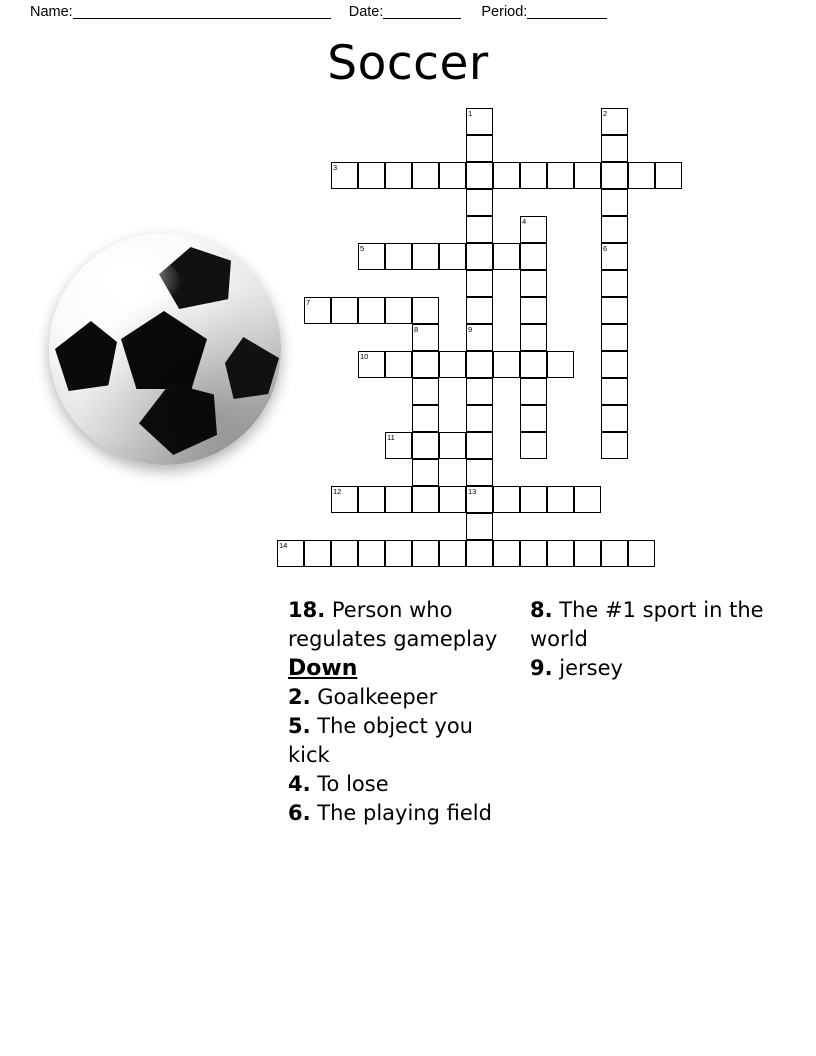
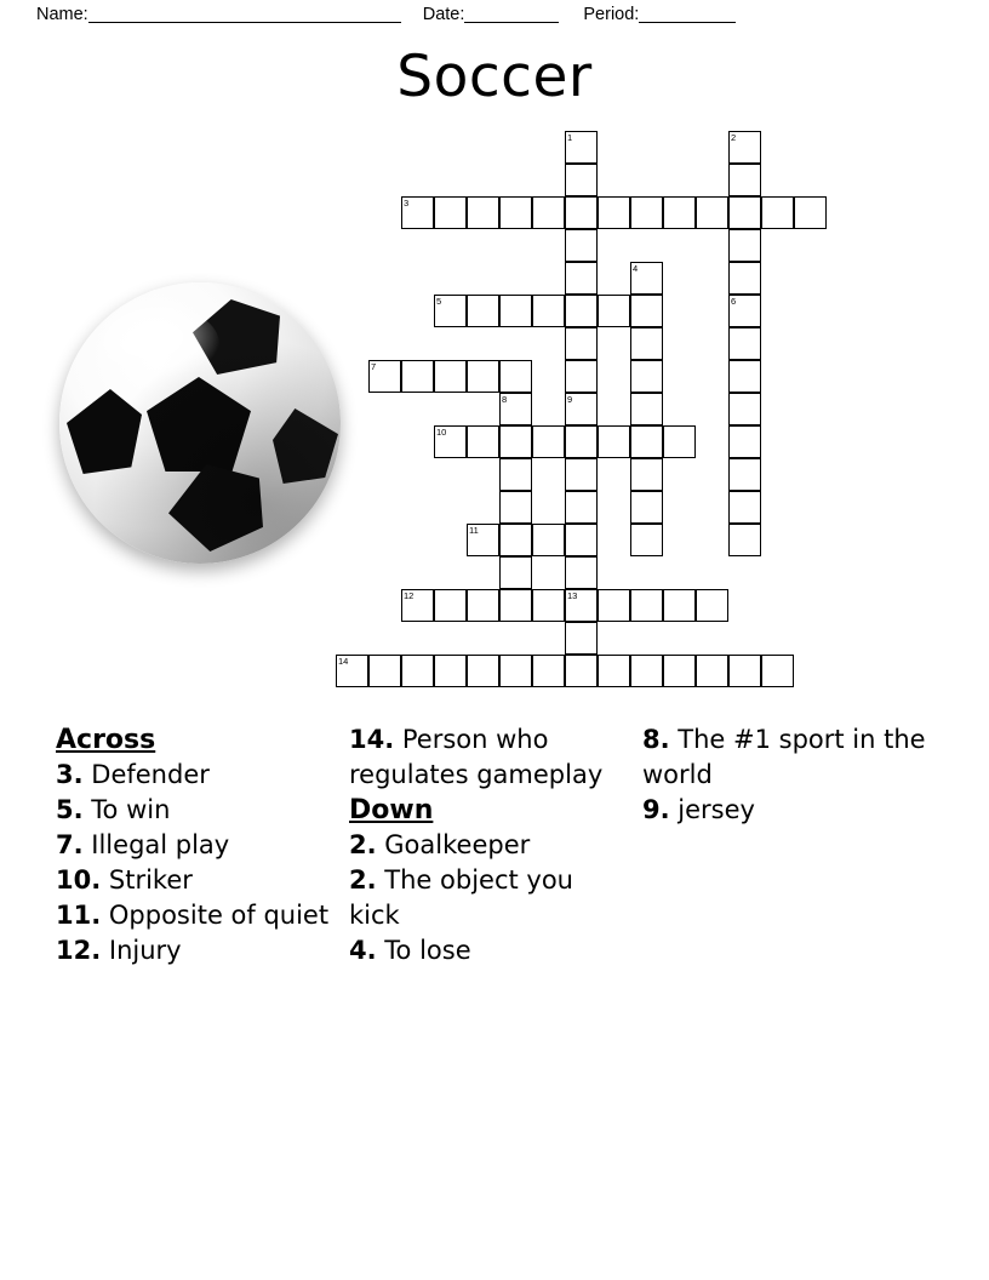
  Name:
  Date:
  Period:
  Soccer
  1
  2
  3
  4
  5
  6
  7
  8
  9
  10
  11
  12
  13
  14
+ Across
+ 3. Defender
+ 5. To win
+ 7. Illegal play
+ 10. Striker
+ 11. Opposite of quiet
+ 12. Injury
- 18. Person who regulates gameplay
+ 14. Person who regulates gameplay
  Down
  2. Goalkeeper
- 5. The object you kick
+ 2. The object you kick
  4. To lose
- 6. The playing field
  8. The #1 sport in the world
  9. jersey
